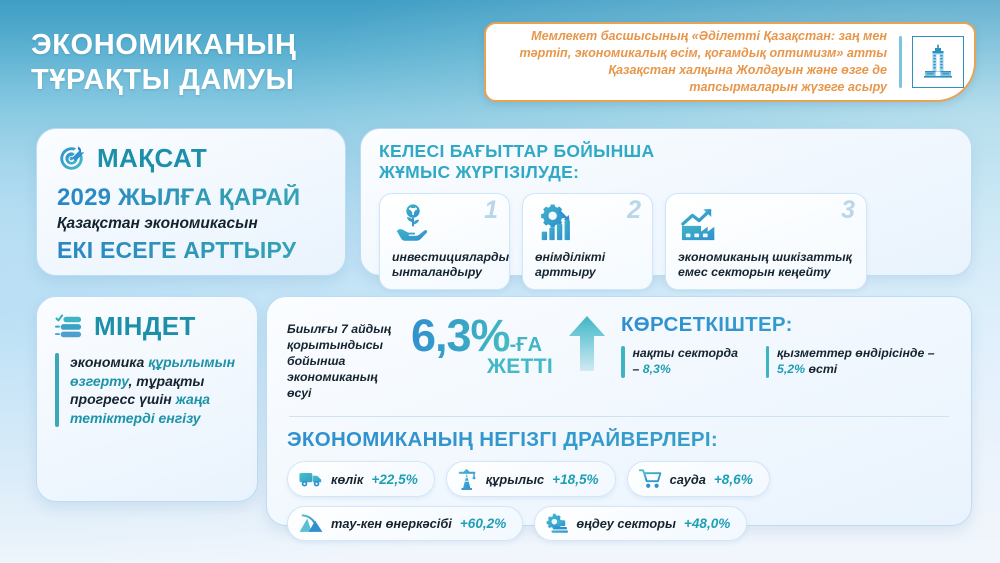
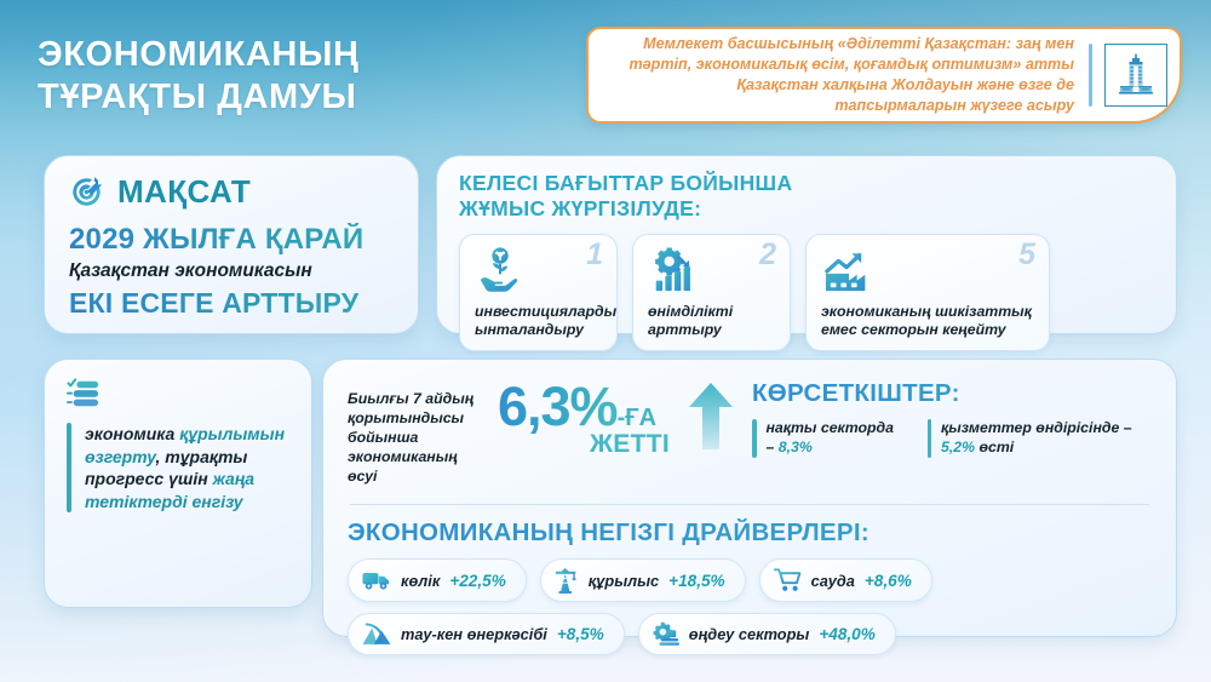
  ЭКОНОМИКАНЫҢ
  ТҰРАҚТЫ ДАМУЫ
  Мемлекет басшысының «Әділетті Қазақстан: заң мен тәртіп, экономикалық өсім, қоғамдық оптимизм» атты Қазақстан халқына Жолдауын және өзге де тапсырмаларын жүзеге асыру
  МАҚСАТ
  2029 ЖЫЛҒА ҚАРАЙ
  Қазақстан экономикасын
  ЕКІ ЕСЕГЕ АРТТЫРУ
  КЕЛЕСІ БАҒЫТТАР БОЙЫНША
  ЖҰМЫС ЖҮРГІЗІЛУДЕ:
  1
  инвестицияларды
  ынталандыру
  2
  өнімділікті
  арттыру
- 3
+ 5
  экономиканың шикізаттық
  емес секторын кеңейту
- МІНДЕТ
  экономика құрылымын өзгерту, тұрақты прогресс үшін жаңа тетіктерді енгізу
  Биылғы 7 айдың
  қорытындысы
  бойынша
  экономиканың өсуі
  6,3%-ҒА
  ЖЕТТІ
  КӨРСЕТКІШТЕР:
  нақты секторда – 8,3%
  қызметтер өндірісінде – 5,2% өсті
  ЭКОНОМИКАНЫҢ НЕГІЗГІ ДРАЙВЕРЛЕРІ:
  көлік
  +22,5%
  құрылыс
  +18,5%
  сауда
  +8,6%
  тау-кен өнеркәсібі
- +60,2%
+ +8,5%
  өңдеу секторы
  +48,0%
